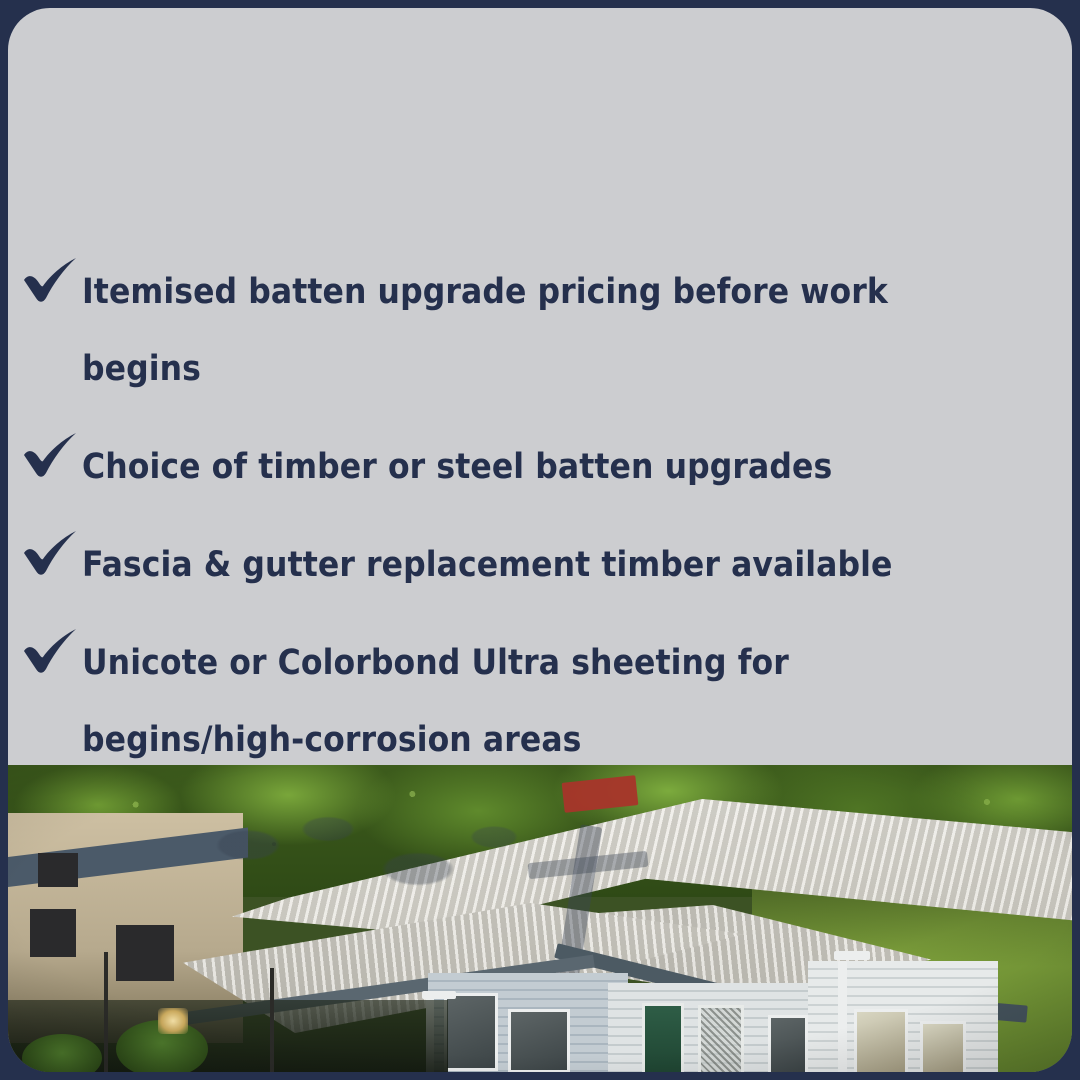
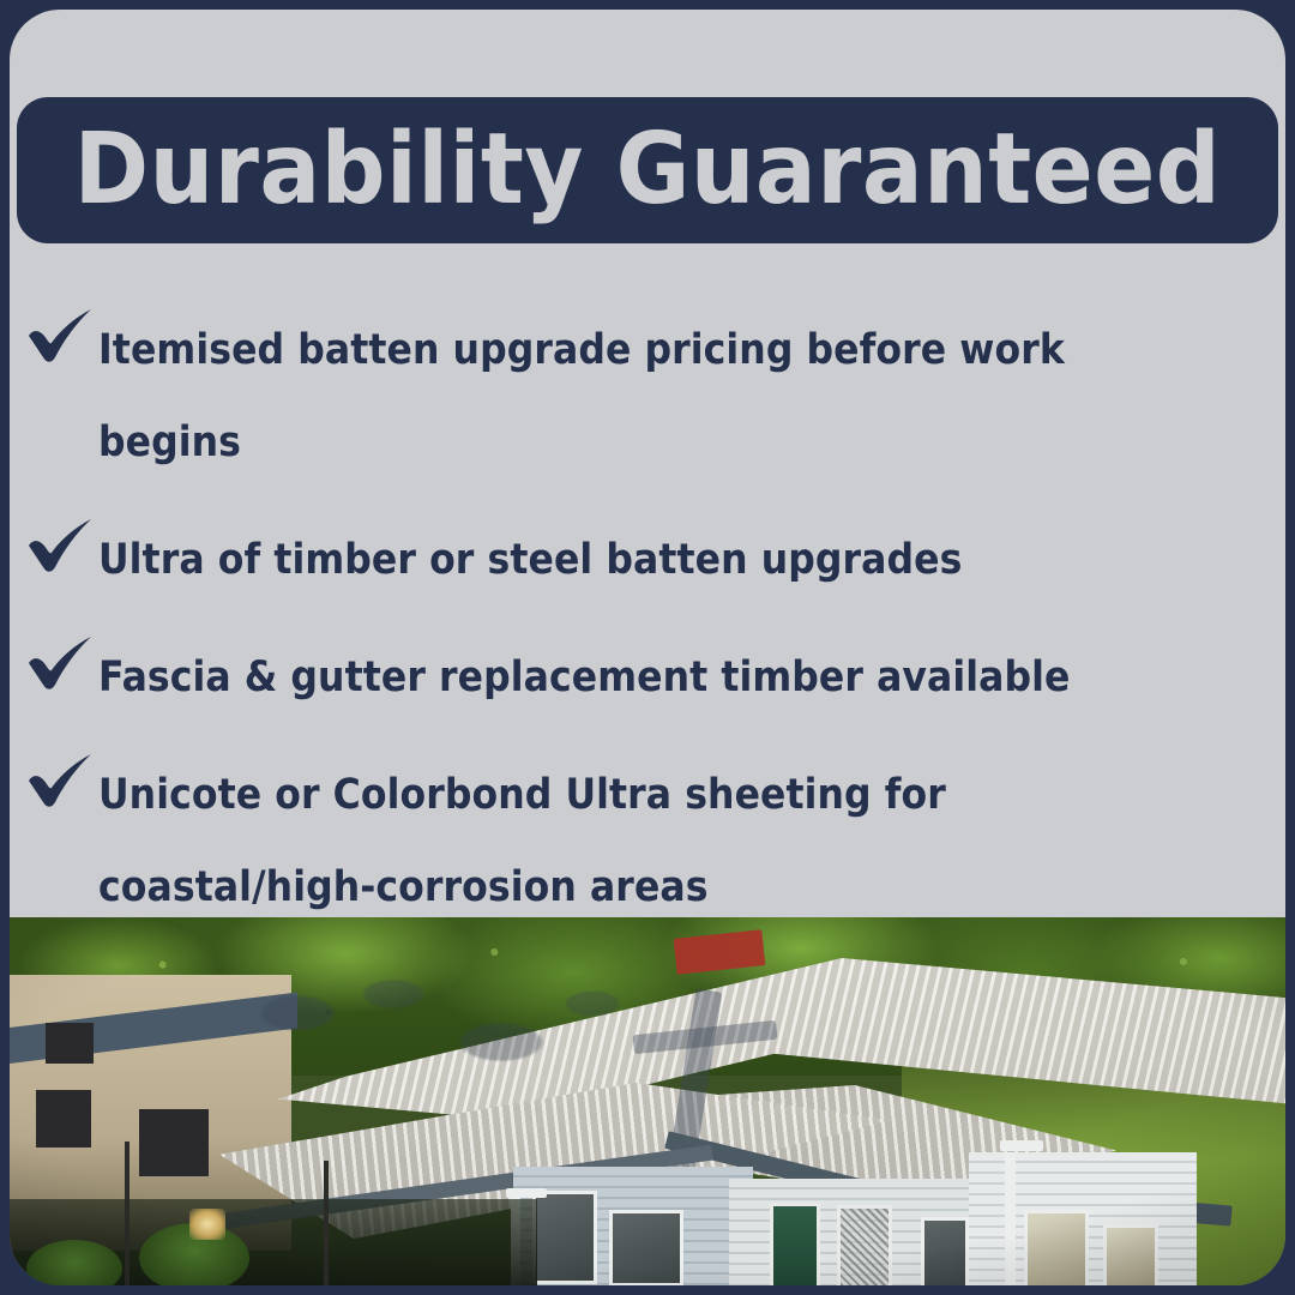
+ Durability Guaranteed
  Itemised batten upgrade pricing before work begins
- Choice of timber or steel batten upgrades
+ Ultra of timber or steel batten upgrades
  Fascia & gutter replacement timber available
- Unicote or Colorbond Ultra sheeting for begins/high-corrosion areas
+ Unicote or Colorbond Ultra sheeting for coastal/high-corrosion areas
